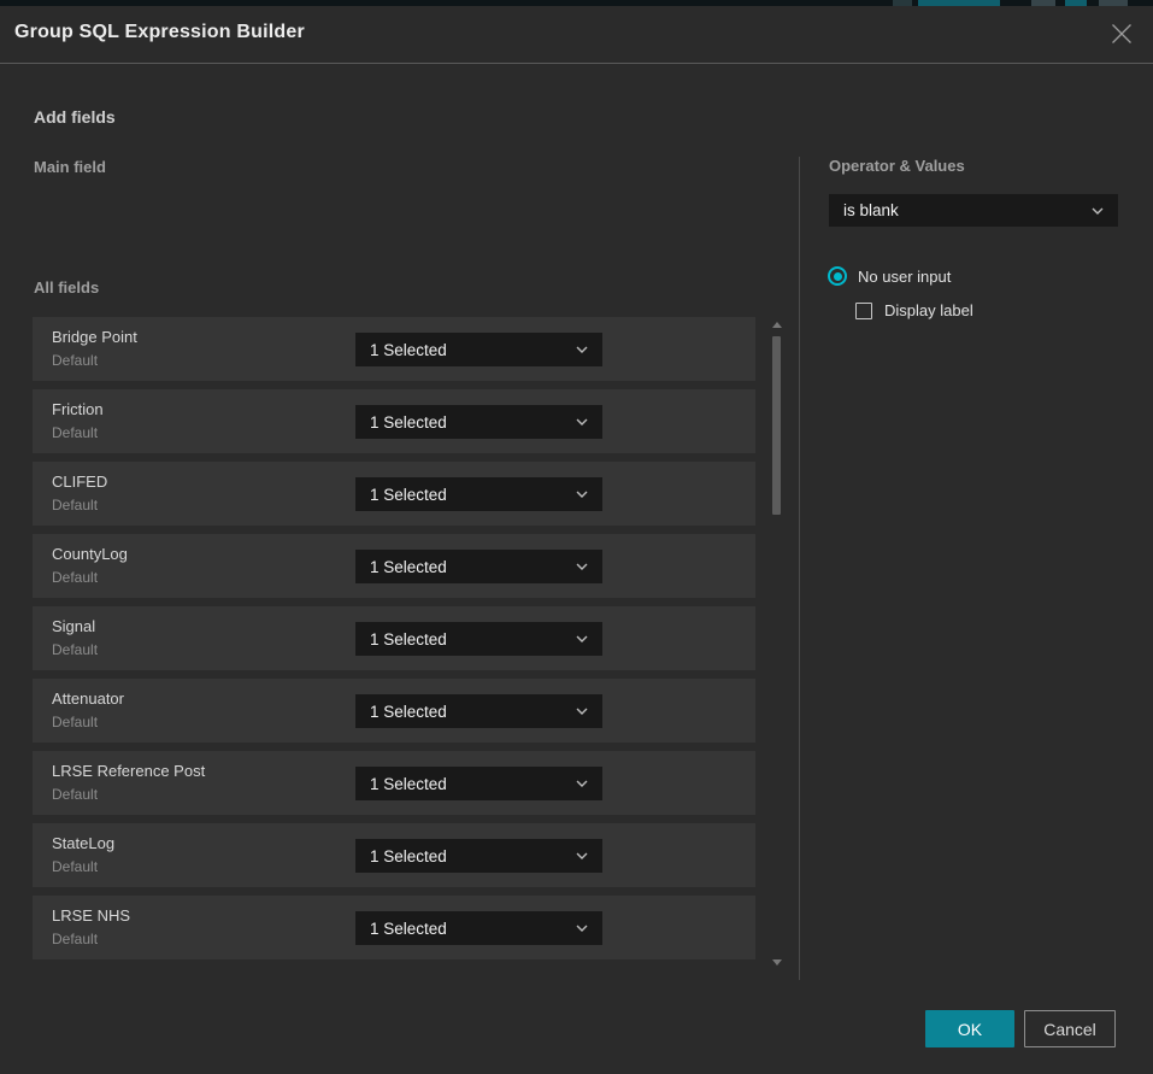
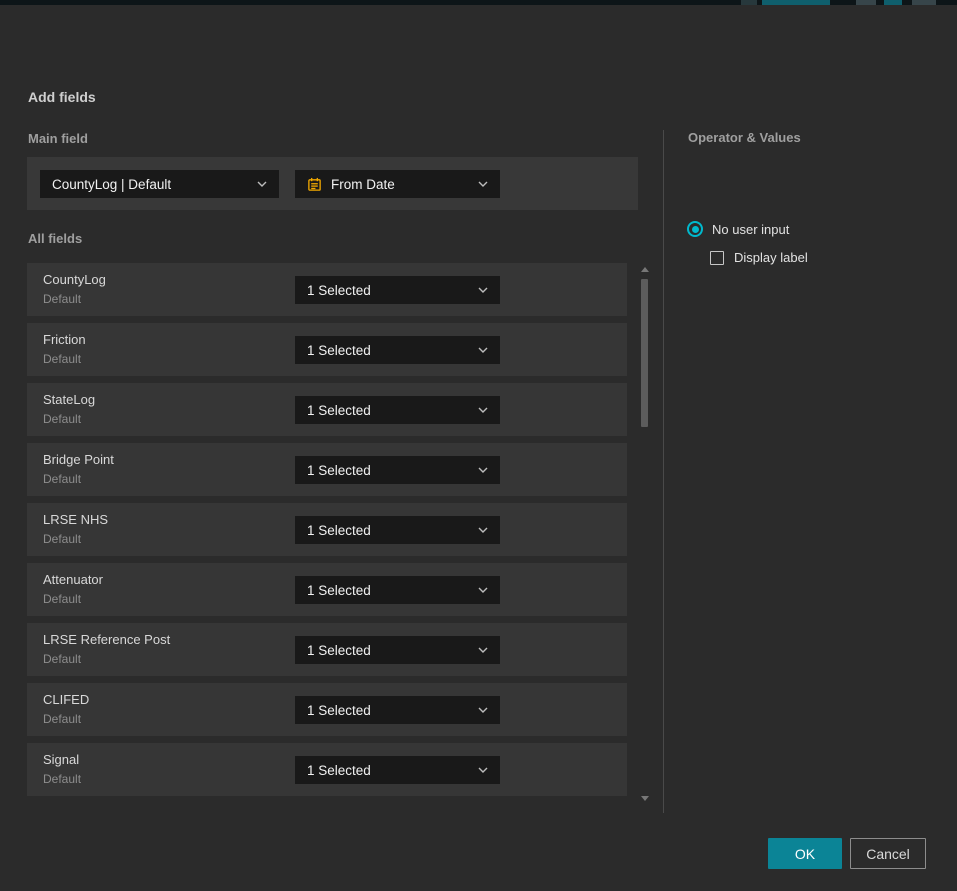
- Group SQL Expression Builder
  Add fields
  Main field
+ CountyLog | Default
+ From Date
  All fields
- Bridge Point
+ CountyLog
  Default
  1 Selected
  Friction
  Default
  1 Selected
- CLIFED
+ StateLog
  Default
  1 Selected
- CountyLog
+ Bridge Point
  Default
  1 Selected
- Signal
+ LRSE NHS
  Default
  1 Selected
  Attenuator
  Default
  1 Selected
  LRSE Reference Post
  Default
  1 Selected
- StateLog
+ CLIFED
  Default
  1 Selected
- LRSE NHS
+ Signal
  Default
  1 Selected
  Operator & Values
- is blank
  No user input
  Display label
  OK
  Cancel
